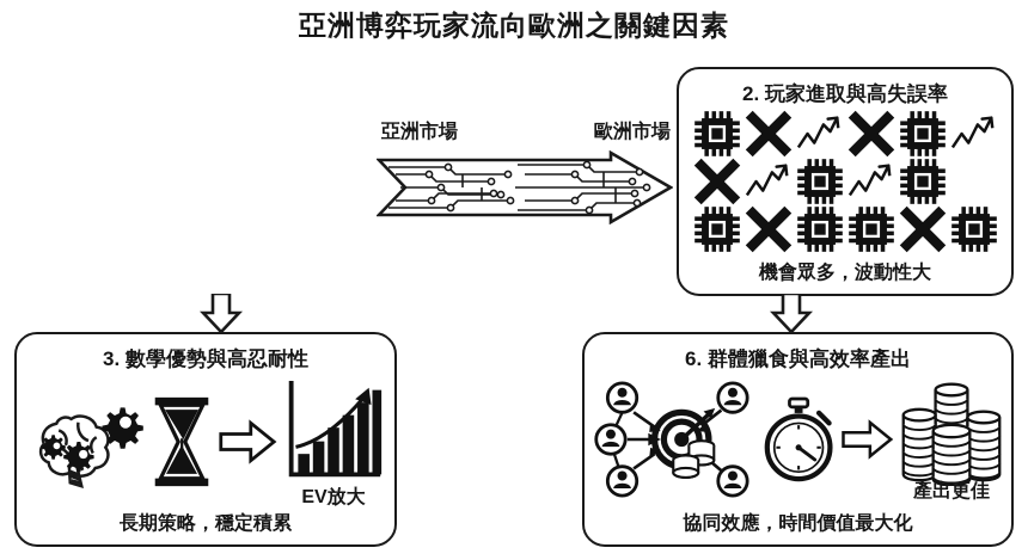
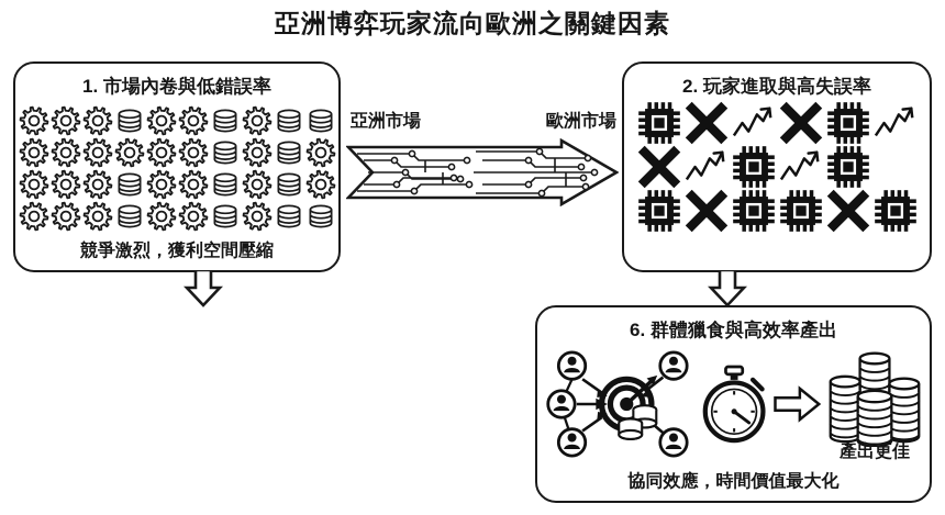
  亞洲博弈玩家流向歐洲之關鍵因素
+ 1. 市場內卷與低錯誤率
+ 競爭激烈，獲利空間壓縮
  2. 玩家進取與高失誤率
- 機會眾多，波動性大
- 3. 數學優勢與高忍耐性
- EV放大
- 長期策略，穩定積累
  6. 群體獵食與高效率產出
  產出更佳
  協同效應，時間價值最大化
  亞洲市場
  歐洲市場
